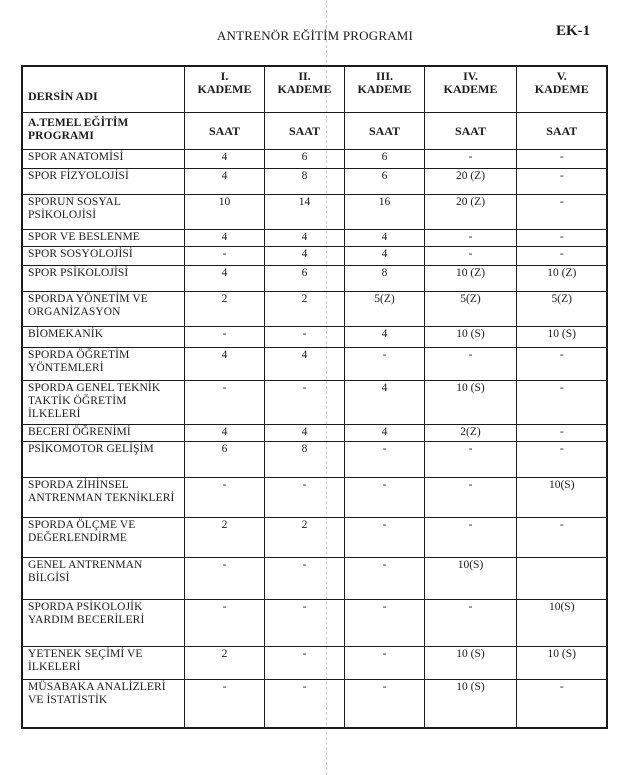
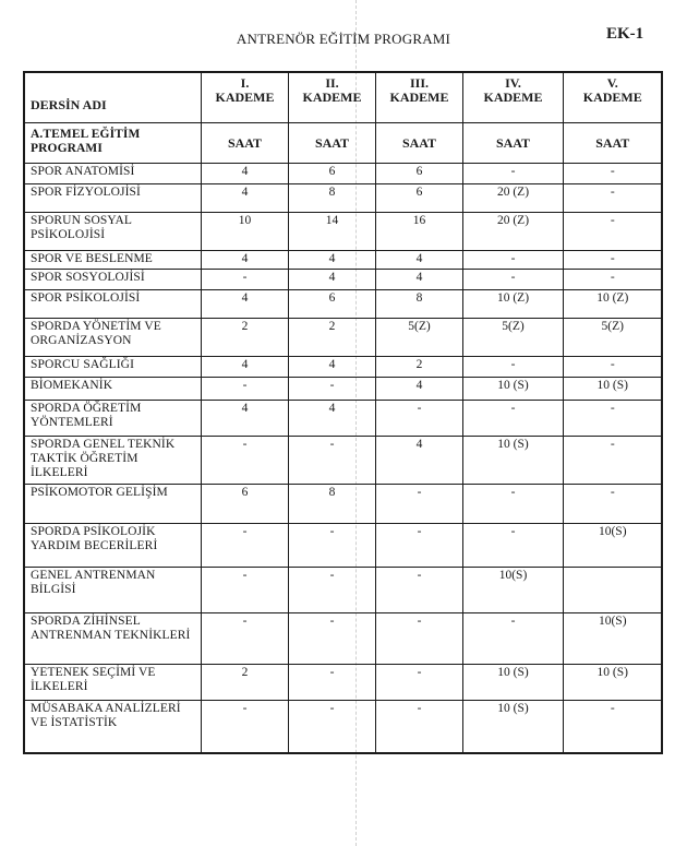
  ANTRENÖR EĞİTİM PROGRAMI
  EK-1
  DERSİN ADI	I.KADEME	II.KADEME	III.KADEME	IV.KADEME	V.KADEME
  A.TEMEL EĞİTİM PROGRAMI	SAAT	SAAT	SAAT	SAAT	SAAT
  SPOR ANATOMİSİ	4	6	6	-	-
  SPOR FİZYOLOJİSİ	4	8	6	20 (Z)	-
  SPORUN SOSYAL PSİKOLOJİSİ	10	14	16	20 (Z)	-
  SPOR VE BESLENME	4	4	4	-	-
  SPOR SOSYOLOJİSİ	-	4	4	-	-
  SPOR PSİKOLOJİSİ	4	6	8	10 (Z)	10 (Z)
  SPORDA YÖNETİM VE ORGANİZASYON	2	2	5(Z)	5(Z)	5(Z)
+ SPORCU SAĞLIĞI	4	4	2	-	-
  BİOMEKANİK	-	-	4	10 (S)	10 (S)
  SPORDA ÖĞRETİM YÖNTEMLERİ	4	4	-	-	-
  SPORDA GENEL TEKNİK TAKTİK ÖĞRETİM İLKELERİ	-	-	4	10 (S)	-
- BECERİ ÖĞRENİMİ	4	4	4	2(Z)	-
  PSİKOMOTOR GELİŞİM	6	8	-	-	-
- SPORDA ZİHİNSEL ANTRENMAN TEKNİKLERİ	-	-	-	-	10(S)
+ SPORDA PSİKOLOJİK YARDIM BECERİLERİ	-	-	-	-	10(S)
- SPORDA ÖLÇME VE DEĞERLENDİRME	2	2	-	-	-
  GENEL ANTRENMAN BİLGİSİ	-	-	-	10(S)
- SPORDA PSİKOLOJİK YARDIM BECERİLERİ	-	-	-	-	10(S)
+ SPORDA ZİHİNSEL ANTRENMAN TEKNİKLERİ	-	-	-	-	10(S)
  YETENEK SEÇİMİ VE İLKELERİ	2	-	-	10 (S)	10 (S)
  MÜSABAKA ANALİZLERİ VE İSTATİSTİK	-	-	-	10 (S)	-
